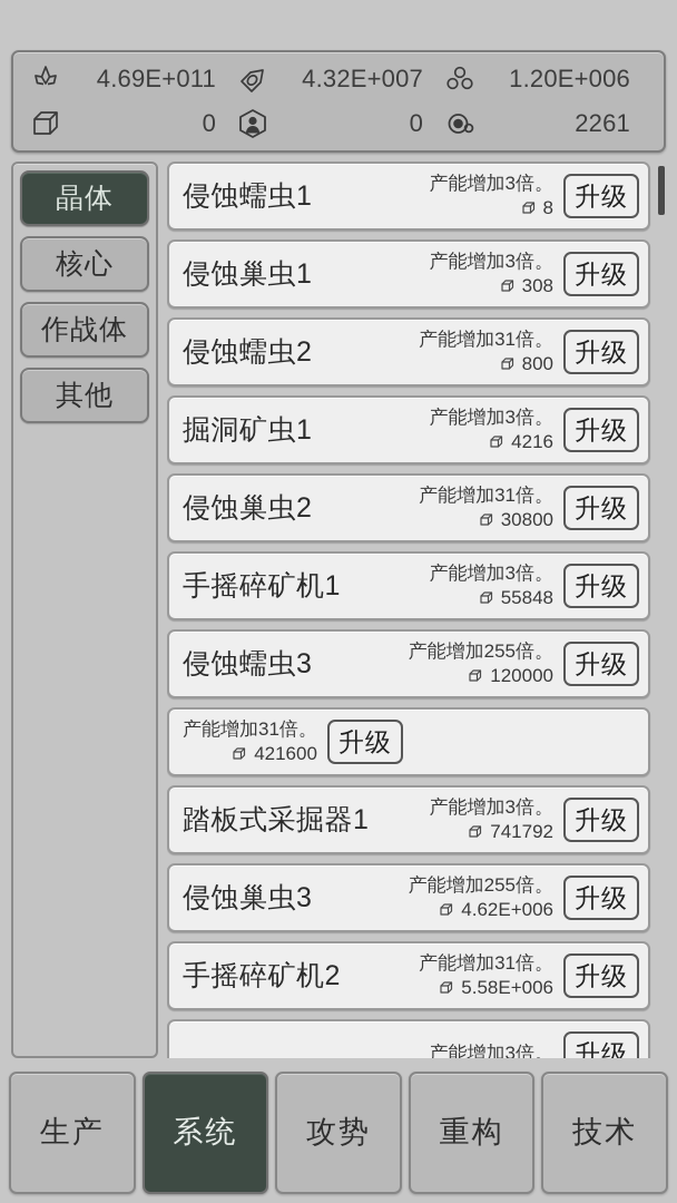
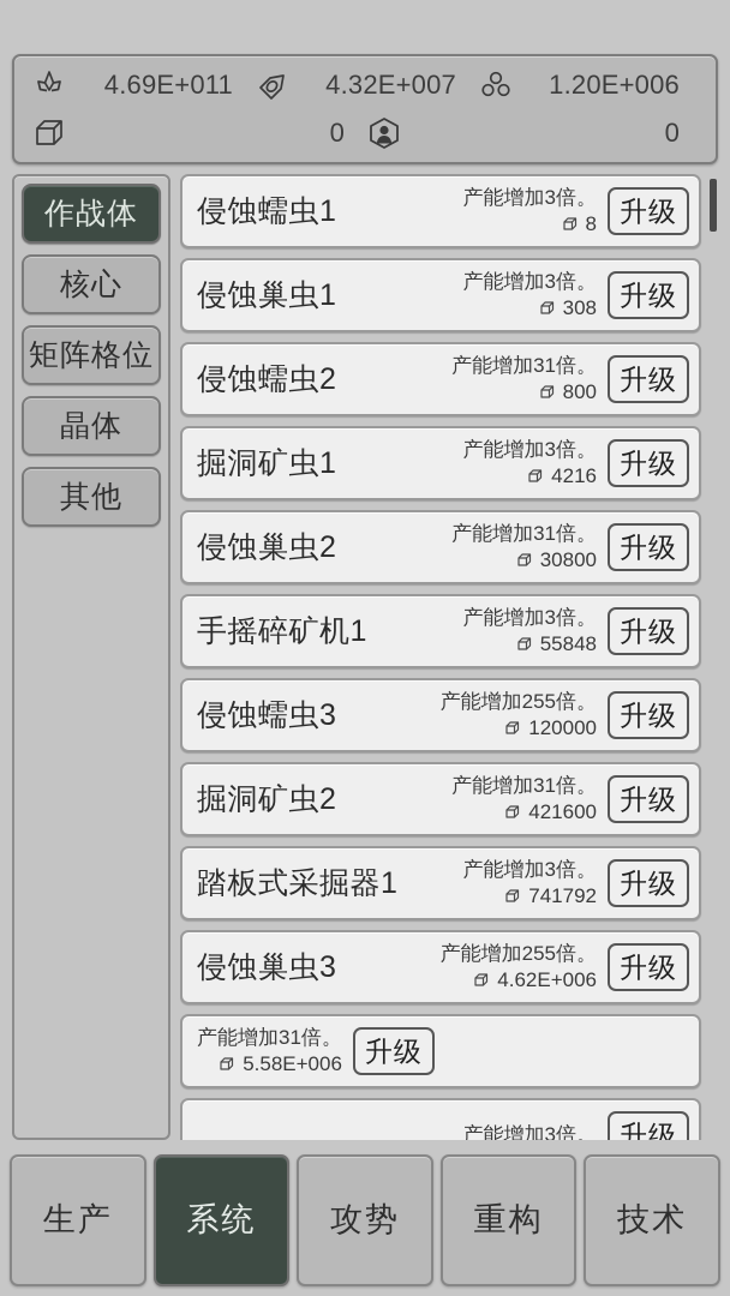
  4.69E+011
  4.32E+007
  1.20E+006
  0
  0
- 2261
- 晶体
+ 作战体
  核心
+ 矩阵格位
- 作战体
+ 晶体
  其他
  侵蚀蠕虫1
  产能增加3倍。
  8
  升级
  侵蚀巢虫1
  产能增加3倍。
  308
  升级
  侵蚀蠕虫2
  产能增加31倍。
  800
  升级
  掘洞矿虫1
  产能增加3倍。
  4216
  升级
  侵蚀巢虫2
  产能增加31倍。
  30800
  升级
  手摇碎矿机1
  产能增加3倍。
  55848
  升级
  侵蚀蠕虫3
  产能增加255倍。
  120000
  升级
+ 掘洞矿虫2
  产能增加31倍。
  421600
  升级
  踏板式采掘器1
  产能增加3倍。
  741792
  升级
  侵蚀巢虫3
  产能增加255倍。
  4.62E+006
  升级
- 手摇碎矿机2
  产能增加31倍。
  5.58E+006
  升级
  产能增加3倍。
  升级
  生产
  系统
  攻势
  重构
  技术
